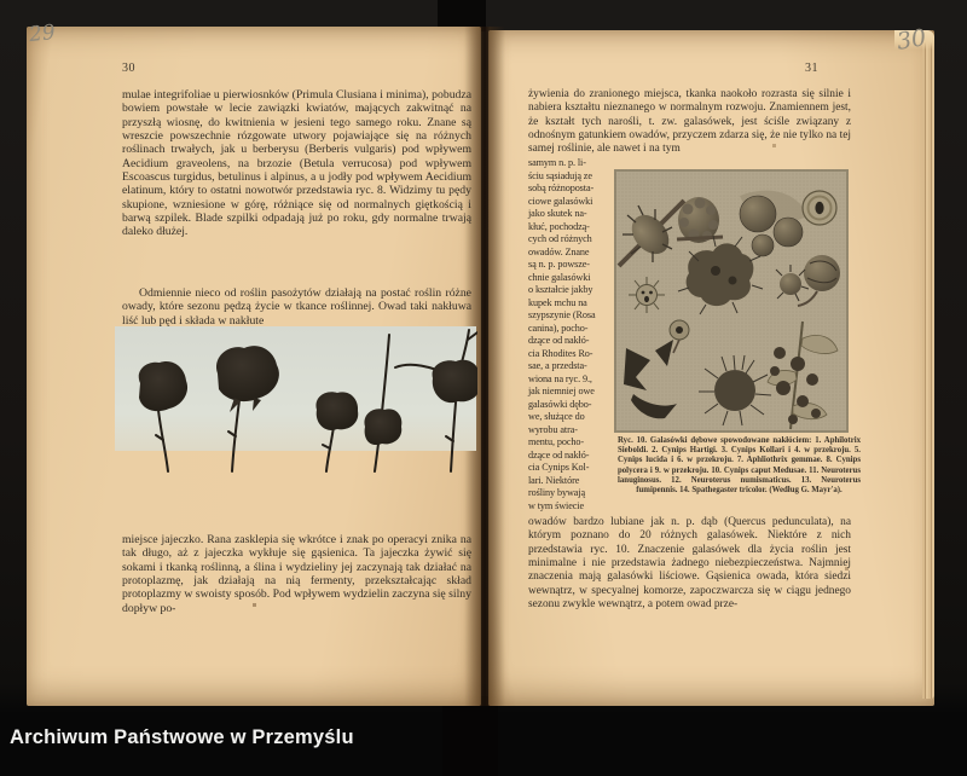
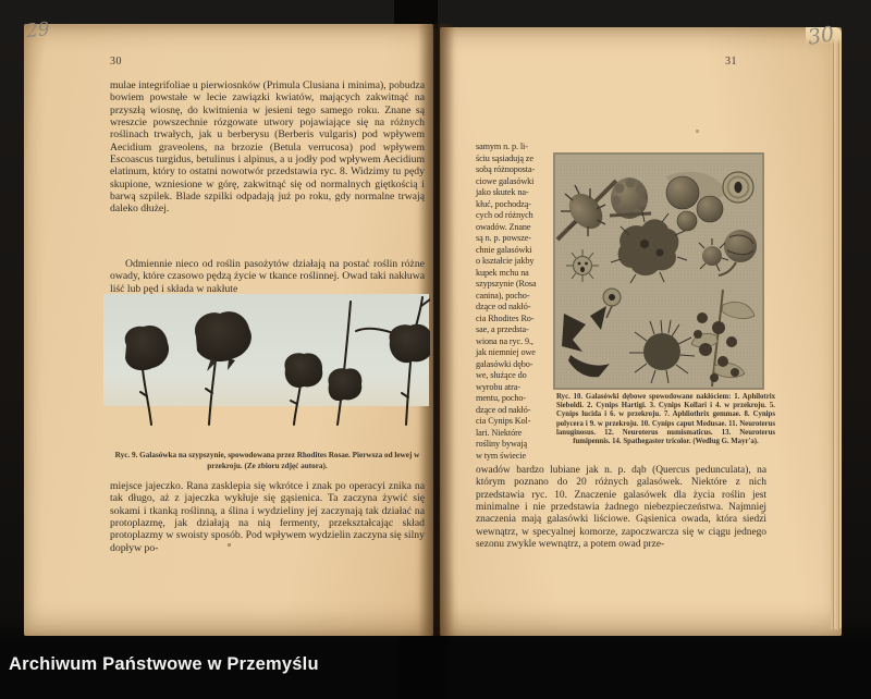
  30
- mulae integrifoliae u pierwiosnków (Primula Clusiana i minima), pobudza bowiem powstałe w lecie zawiązki kwiatów, mających zakwitnąć na przyszłą wiosnę, do kwitnienia w jesieni tego samego roku. Znane są wreszcie powszechnie rózgowate utwory pojawiające się na różnych roślinach trwałych, jak u berberysu (Berberis vulgaris) pod wpływem Aecidium graveolens, na brzozie (Betula verrucosa) pod wpływem Escoascus turgidus, betulinus i alpinus, a u jodły pod wpływem Aecidium elatinum, który to ostatni nowotwór przedstawia ryc. 8. Widzimy tu pędy skupione, wzniesione w górę, różniące się od normalnych giętkością i barwą szpilek. Blade szpilki odpadają już po roku, gdy normalne trwają daleko dłużej.
+ mulae integrifoliae u pierwiosnków (Primula Clusiana i minima), pobudza bowiem powstałe w lecie zawiązki kwiatów, mających zakwitnąć na przyszłą wiosnę, do kwitnienia w jesieni tego samego roku. Znane są wreszcie powszechnie rózgowate utwory pojawiające się na różnych roślinach trwałych, jak u berberysu (Berberis vulgaris) pod wpływem Aecidium graveolens, na brzozie (Betula verrucosa) pod wpływem Escoascus turgidus, betulinus i alpinus, a u jodły pod wpływem Aecidium elatinum, który to ostatni nowotwór przedstawia ryc. 8. Widzimy tu pędy skupione, wzniesione w górę, zakwitnąć się od normalnych giętkością i barwą szpilek. Blade szpilki odpadają już po roku, gdy normalne trwają daleko dłużej.
- Odmiennie nieco od roślin pasożytów działają na postać roślin różne owady, które sezonu pędzą życie w tkance roślinnej. Owad taki nakłuwa liść lub pęd i składa w nakłute
+ Odmiennie nieco od roślin pasożytów działają na postać roślin różne owady, które czasowo pędzą życie w tkance roślinnej. Owad taki nakłuwa liść lub pęd i składa w nakłute
+ Ryc. 9. Galasówka na szypszynie, spowodowana przez Rhodites Rosae. Pierwsza od lewej w przekroju. (Ze zbioru zdjęć autora).
- miejsce jajeczko. Rana zasklepia się wkrótce i znak po operacyi znika na tak długo, aż z jajeczka wykłuje się gąsienica. Ta jajeczka żywić się sokami i tkanką roślinną, a ślina i wydzieliny jej zaczynają tak działać na protoplazmę, jak działają na nią fermenty, przekształcając skład protoplazmy w swoisty sposób. Pod wpływem wydzielin zaczyna się silny dopływ po-
+ miejsce jajeczko. Rana zasklepia się wkrótce i znak po operacyi znika na tak długo, aż z jajeczka wykłuje się gąsienica. Ta zaczyna żywić się sokami i tkanką roślinną, a ślina i wydzieliny jej zaczynają tak działać na protoplazmę, jak działają na nią fermenty, przekształcając skład protoplazmy w swoisty sposób. Pod wpływem wydzielin zaczyna się silny dopływ po-
  31
- żywienia do zranionego miejsca, tkanka naokoło rozrasta się silnie i nabiera kształtu nieznanego w normalnym rozwoju. Znamiennem jest, że kształt tych narośli, t. zw. galasówek, jest ściśle związany z odnośnym gatunkiem owadów, przyczem zdarza się, że nie tylko na tej samej roślinie, ale nawet i na tym
  samym n. p. li-
  ściu sąsiadują ze
  sobą różnoposta-
  ciowe galasówki
  jako skutek na-
  kłuć, pochodzą-
  cych od różnych
  owadów. Znane
  są n. p. powsze-
  chnie galasówki
  o kształcie jakby
  kupek mchu na
  szypszynie (Rosa
  canina), pocho-
  dzące od nakłó-
  cia Rhodites Ro-
  sae, a przedsta-
  wiona na ryc. 9.,
  jak niemniej owe
  galasówki dębo-
  we, służące do
  wyrobu atra-
  mentu, pocho-
  dzące od nakłó-
  cia Cynips Kol-
  lari. Niektóre
  rośliny bywają
  w tym świecie
  owadów bardzo lubiane jak n. p. dąb (Quercus pedunculata), na którym poznano do 20 różnych galasówek. Niektóre z nich przedstawia ryc. 10. Znaczenie galasówek dla życia roślin jest minimalne i nie przedstawia żadnego niebezpieczeństwa. Najmniej znaczenia mają galasówki liściowe. Gąsienica owada, która siedzi wewnątrz, w specyalnej komorze, zapoczwarcza się w ciągu jednego sezonu zwykle wewnątrz, a potem owad prze-
  Archiwum Państwowe w Przemyślu
